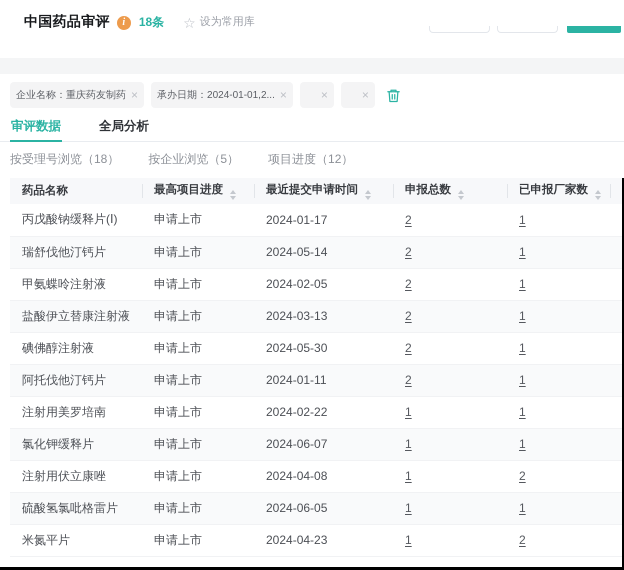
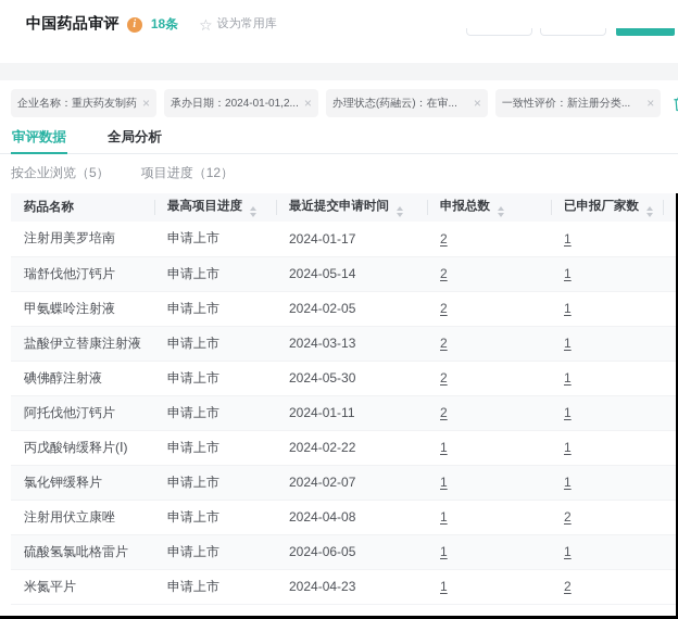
  中国药品审评
  i
  18条
  ☆
  设为常用库
  企业名称：重庆药友制药
  ×
  承办日期：2024-01-01,2...
  ×
+ 办理状态(药融云)：在审...
  ×
+ 一致性评价：新注册分类...
  ×
  审评数据
  全局分析
- 按受理号浏览（18）
  按企业浏览（5）
  项目进度（12）
  药品名称	最高项目进度	最近提交申请时间	申报总数	已申报厂家数
- 丙戊酸钠缓释片(Ⅰ)	申请上市	2024-01-17	2	1
+ 注射用美罗培南	申请上市	2024-01-17	2	1
  瑞舒伐他汀钙片	申请上市	2024-05-14	2	1
  甲氨蝶呤注射液	申请上市	2024-02-05	2	1
  盐酸伊立替康注射液	申请上市	2024-03-13	2	1
  碘佛醇注射液	申请上市	2024-05-30	2	1
  阿托伐他汀钙片	申请上市	2024-01-11	2	1
- 注射用美罗培南	申请上市	2024-02-22	1	1
+ 丙戊酸钠缓释片(Ⅰ)	申请上市	2024-02-22	1	1
- 氯化钾缓释片	申请上市	2024-06-07	1	1
+ 氯化钾缓释片	申请上市	2024-02-07	1	1
  注射用伏立康唑	申请上市	2024-04-08	1	2
  硫酸氢氯吡格雷片	申请上市	2024-06-05	1	1
  米氮平片	申请上市	2024-04-23	1	2
